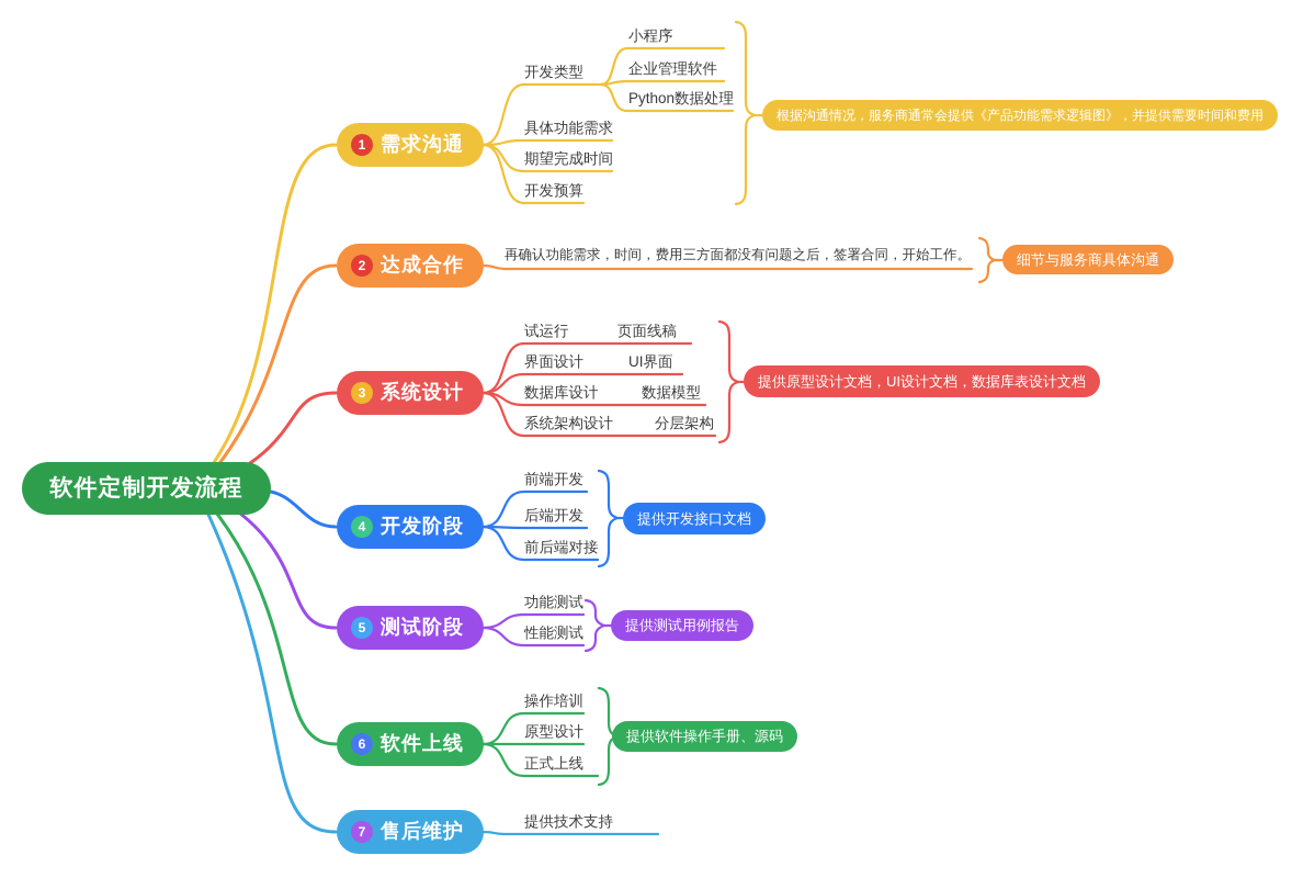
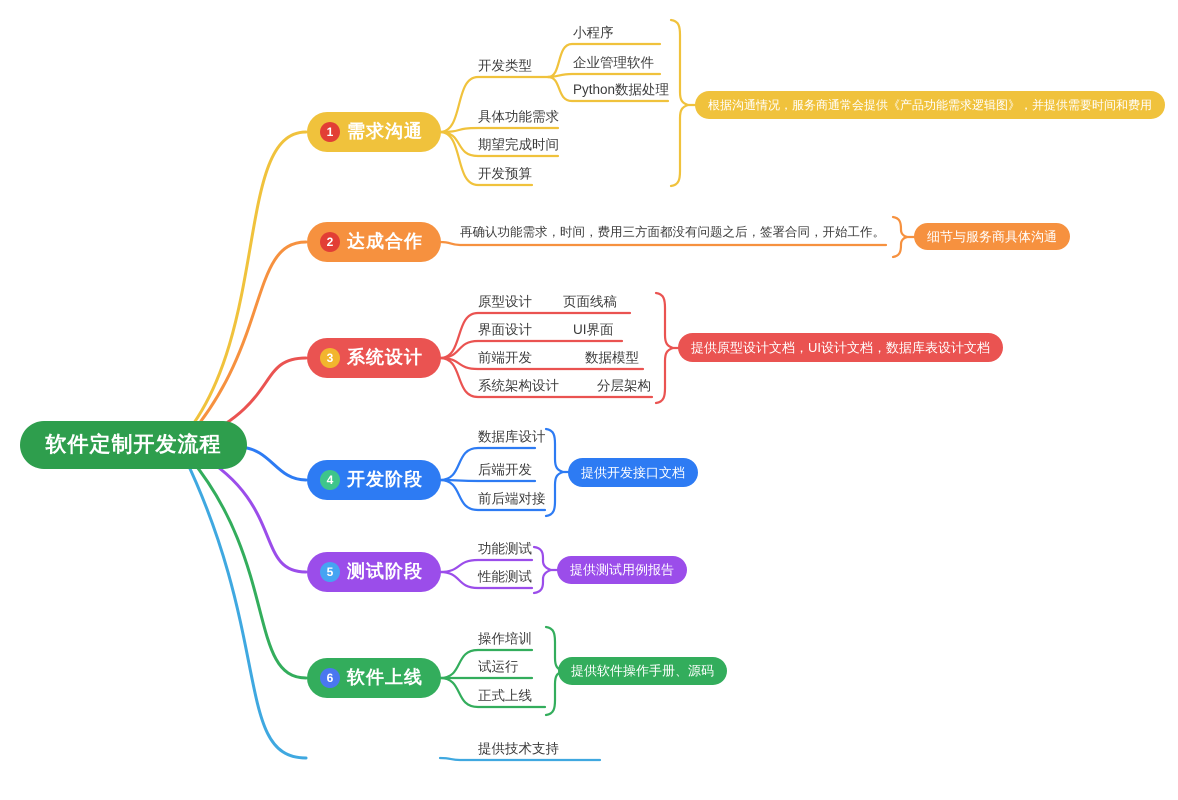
  软件定制开发流程
  1
  需求沟通
  2
  达成合作
  3
  系统设计
  4
  开发阶段
  5
  测试阶段
  6
  软件上线
- 7
- 售后维护
  开发类型
  小程序
  企业管理软件
  Python数据处理
  具体功能需求
  期望完成时间
  开发预算
  根据沟通情况，服务商通常会提供《产品功能需求逻辑图》，并提供需要时间和费用
  再确认功能需求，时间，费用三方面都没有问题之后，签署合同，开始工作。
  细节与服务商具体沟通
- 试运行
+ 原型设计
  页面线稿
  界面设计
  UI界面
- 数据库设计
+ 前端开发
  数据模型
  系统架构设计
  分层架构
  提供原型设计文档，UI设计文档，数据库表设计文档
- 前端开发
+ 数据库设计
  后端开发
  前后端对接
  提供开发接口文档
  功能测试
  性能测试
  提供测试用例报告
  操作培训
- 原型设计
+ 试运行
  正式上线
  提供软件操作手册、源码
  提供技术支持
